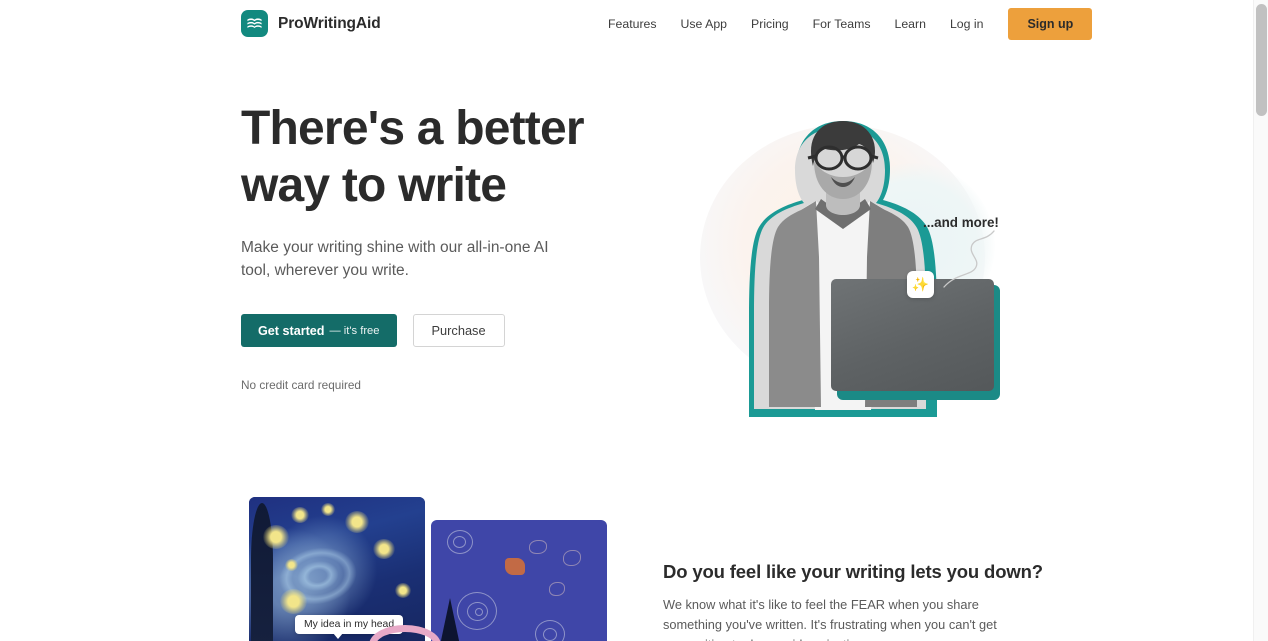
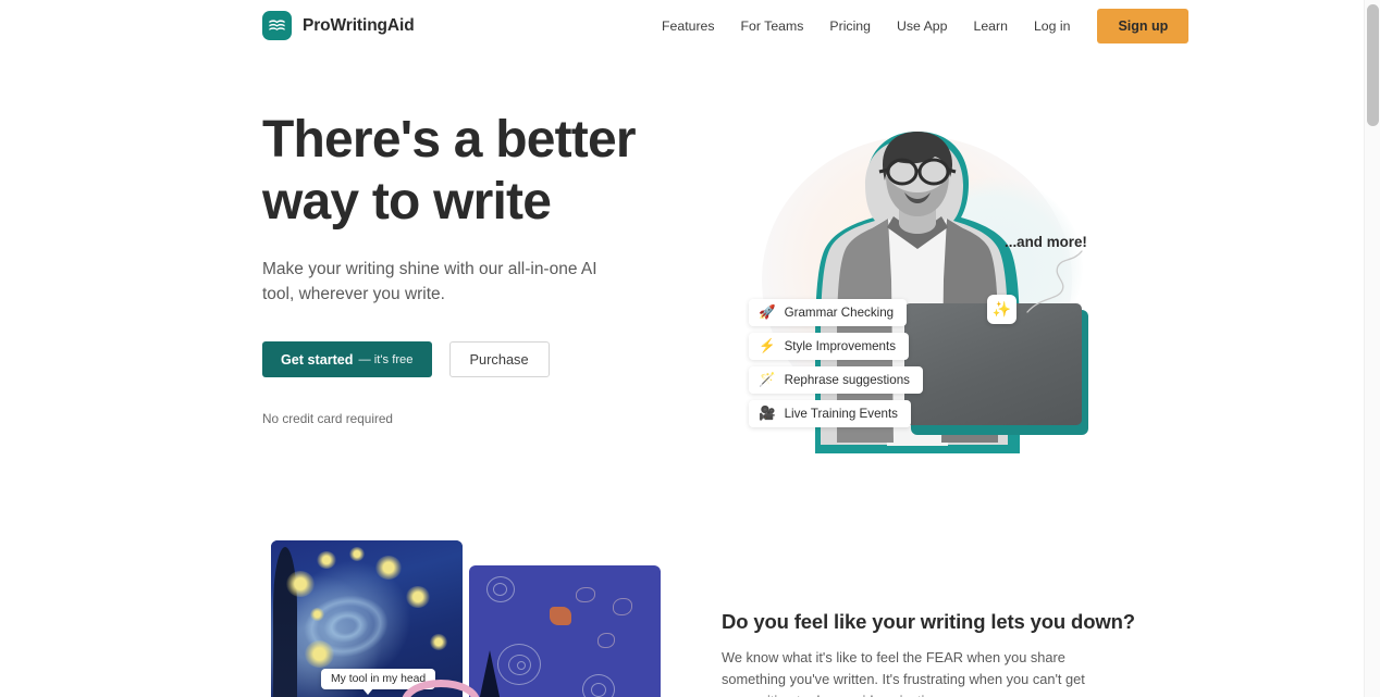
  ProWritingAid
  Features
- Use App
+ For Teams
  Pricing
- For Teams
+ Use App
  Learn
  Log in
  Sign up
  There's a better
  way to write
  Make your writing shine with our all-in-one AI tool, wherever you write.
  Get started
  — it's free
  Purchase
  No credit card required
  ...and more!
  ✨
+ 🚀
+ Grammar Checking
+ ⚡
+ Style Improvements
+ 🪄
+ Rephrase suggestions
+ 🎥
+ Live Training Events
- My idea in my head
+ My tool in my head
  Do you feel like your writing lets you down?
  We know what it's like to feel the FEAR when you share something you've written. It's frustrating when you can't get
